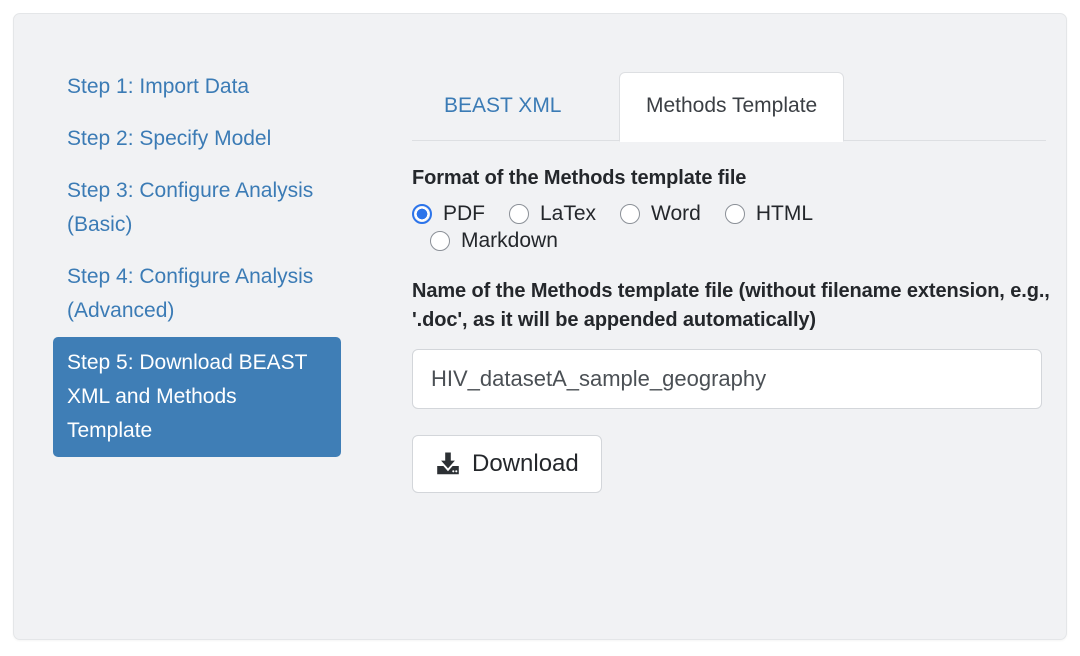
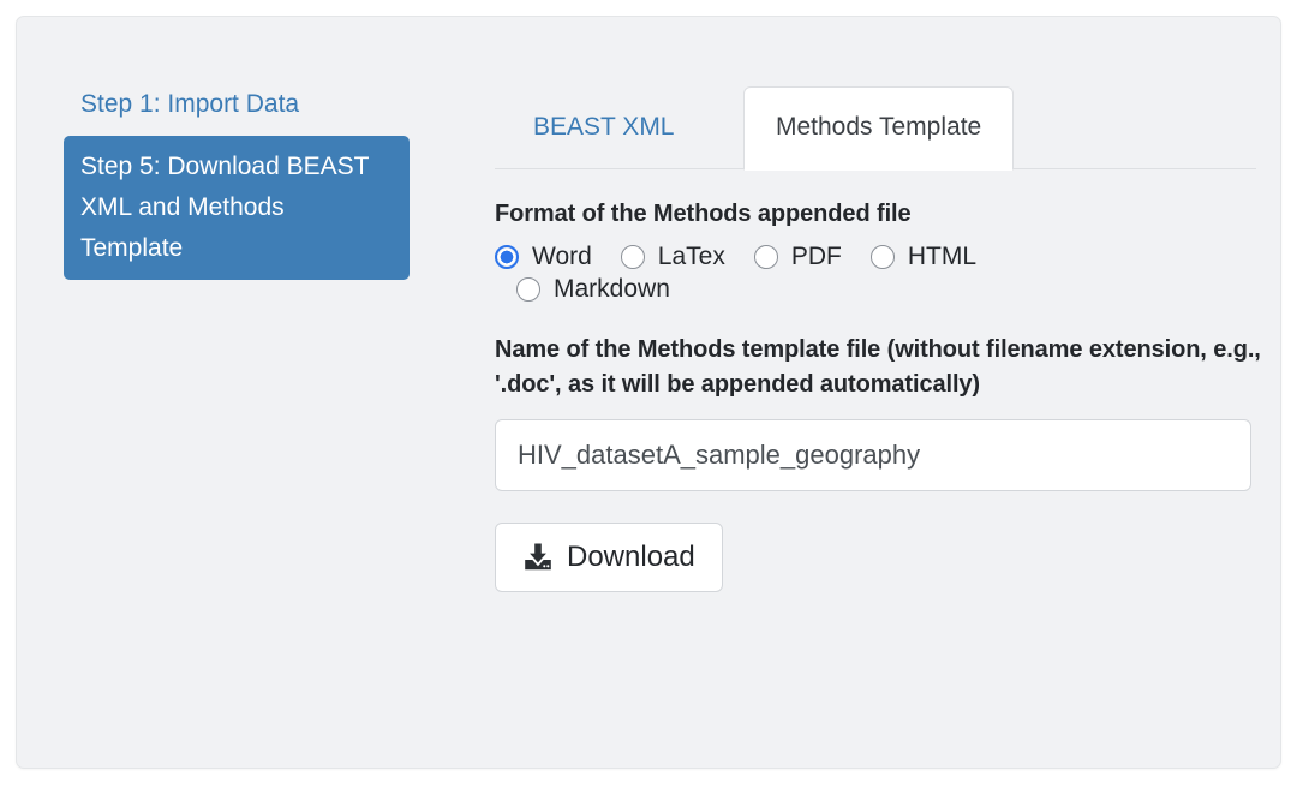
  Step 1: Import Data
- Step 2: Specify Model
- Step 3: Configure Analysis (Basic)
- Step 4: Configure Analysis (Advanced)
  Step 5: Download BEAST XML and Methods Template
  BEAST XML
  Methods Template
- Format of the Methods template file
+ Format of the Methods appended file
- PDF
+ Word
  LaTex
- Word
+ PDF
  HTML
  Markdown
  Name of the Methods template file (without filename extension, e.g., '.doc', as it will be appended automatically)
  HIV_datasetA_sample_geography
  Download
